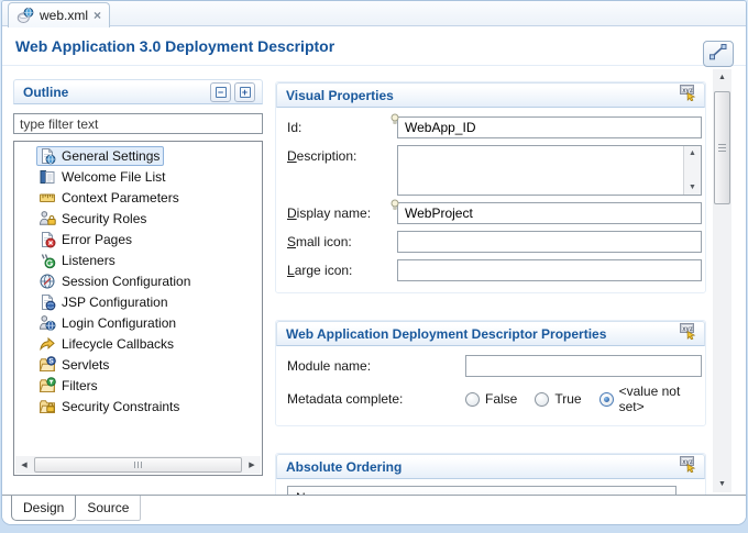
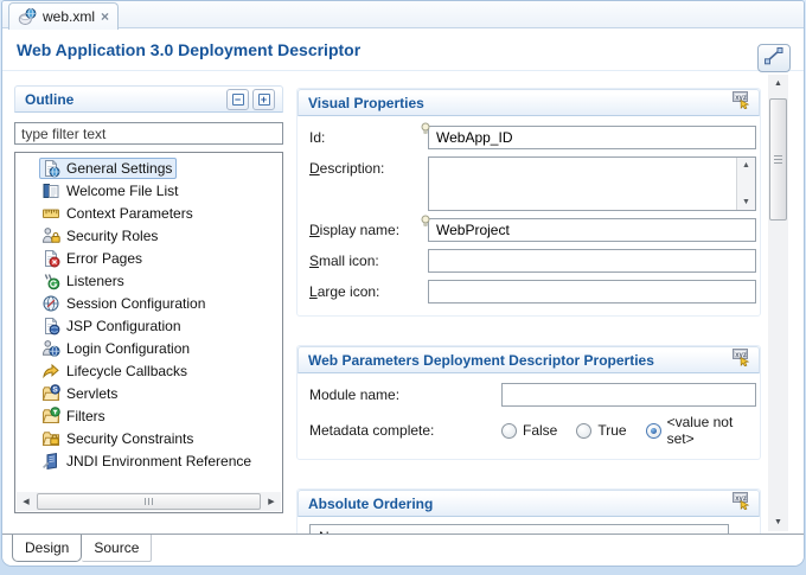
  web.xml
  ×
  Web Application 3.0 Deployment Descriptor
  Outline
  −
  +
  type filter text
  General Settings
  Welcome File List
  Context Parameters
  Security Roles
  Error Pages
  Listeners
  Session Configuration
  JSP Configuration
  Login Configuration
  Lifecycle Callbacks
  Servlets
  Filters
  Security Constraints
+ JNDI Environment Reference
  Visual Properties
  Id:
  WebApp_ID
  Description:
  Display name:
  WebProject
  Small icon:
  Large icon:
- Web Application Deployment Descriptor Properties
+ Web Parameters Deployment Descriptor Properties
  Module name:
  Metadata complete:
  False
  True
  <value not set>
  Absolute Ordering
  Design
  Source
